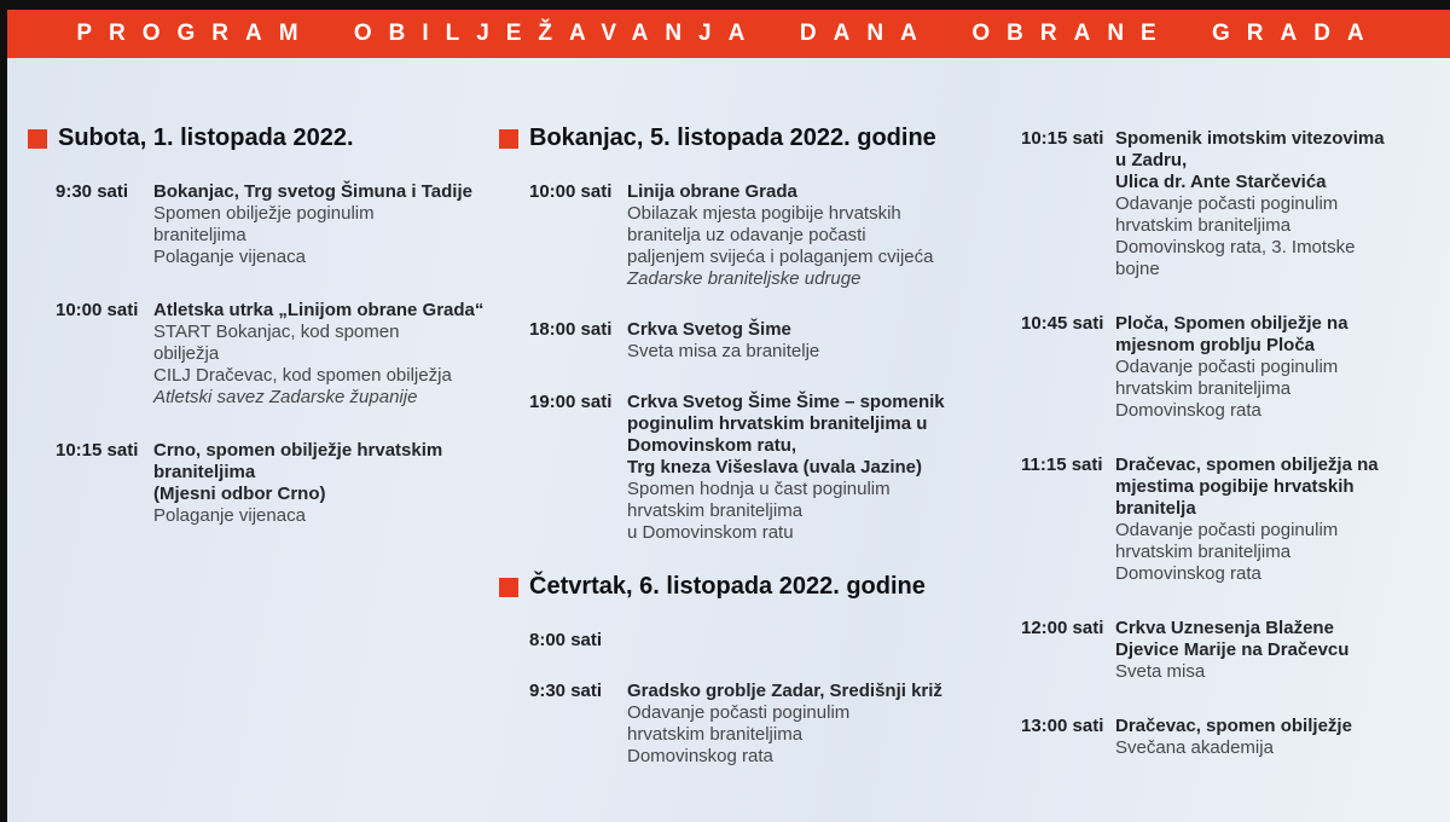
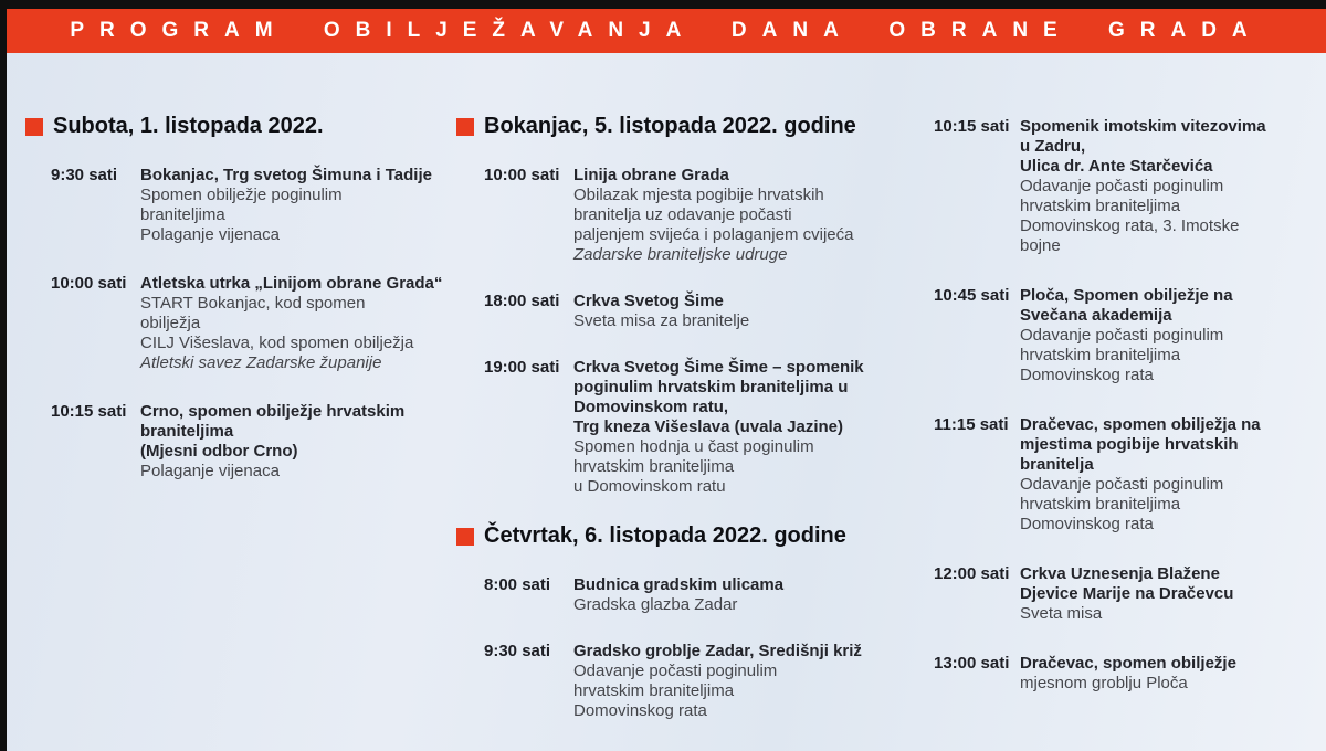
  PROGRAM OBILJEŽAVANJA DANA OBRANE GRADA
  Subota, 1. listopada 2022.
  9:30 sati
  Bokanjac, Trg svetog Šimuna i Tadije
  Spomen obilježje poginulim
  braniteljima
  Polaganje vijenaca
  10:00 sati
  Atletska utrka „Linijom obrane Grada“
  START Bokanjac, kod spomen
  obilježja
- CILJ Dračevac, kod spomen obilježja
+ CILJ Višeslava, kod spomen obilježja
  Atletski savez Zadarske županije
  10:15 sati
  Crno, spomen obilježje hrvatskim
  braniteljima
  (Mjesni odbor Crno)
  Polaganje vijenaca
  Bokanjac, 5. listopada 2022. godine
  10:00 sati
  Linija obrane Grada
  Obilazak mjesta pogibije hrvatskih
  branitelja uz odavanje počasti
  paljenjem svijeća i polaganjem cvijeća
  Zadarske braniteljske udruge
  18:00 sati
  Crkva Svetog Šime
  Sveta misa za branitelje
  19:00 sati
  Crkva Svetog Šime Šime – spomenik
  poginulim hrvatskim braniteljima u
  Domovinskom ratu,
  Trg kneza Višeslava (uvala Jazine)
  Spomen hodnja u čast poginulim
  hrvatskim braniteljima
  u Domovinskom ratu
  Četvrtak, 6. listopada 2022. godine
  8:00 sati
+ Budnica gradskim ulicama
+ Gradska glazba Zadar
  9:30 sati
  Gradsko groblje Zadar, Središnji križ
  Odavanje počasti poginulim
  hrvatskim braniteljima
  Domovinskog rata
  10:15 sati
  Spomenik imotskim vitezovima
  u Zadru,
  Ulica dr. Ante Starčevića
  Odavanje počasti poginulim
  hrvatskim braniteljima
  Domovinskog rata, 3. Imotske
  bojne
  10:45 sati
  Ploča, Spomen obilježje na
- mjesnom groblju Ploča
+ Svečana akademija
  Odavanje počasti poginulim
  hrvatskim braniteljima
  Domovinskog rata
  11:15 sati
  Dračevac, spomen obilježja na
  mjestima pogibije hrvatskih
  branitelja
  Odavanje počasti poginulim
  hrvatskim braniteljima
  Domovinskog rata
  12:00 sati
  Crkva Uznesenja Blažene
  Djevice Marije na Dračevcu
  Sveta misa
  13:00 sati
  Dračevac, spomen obilježje
- Svečana akademija
+ mjesnom groblju Ploča
